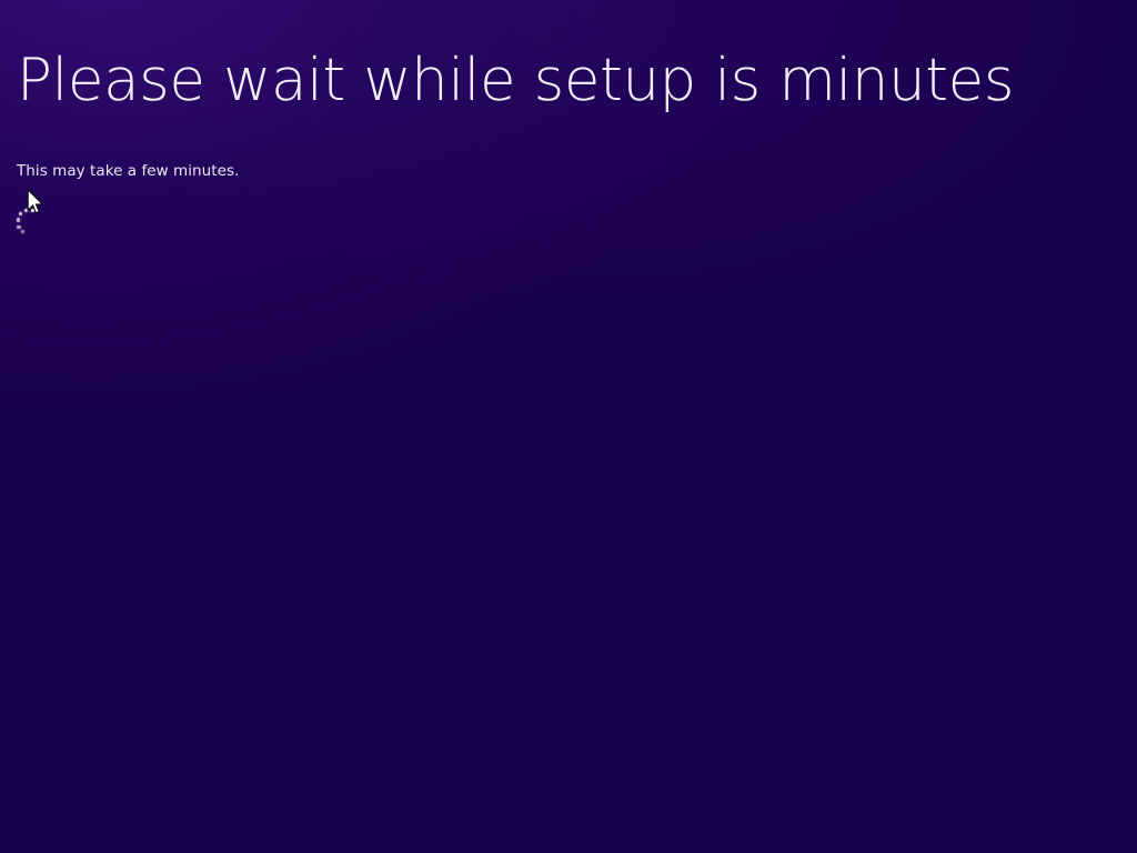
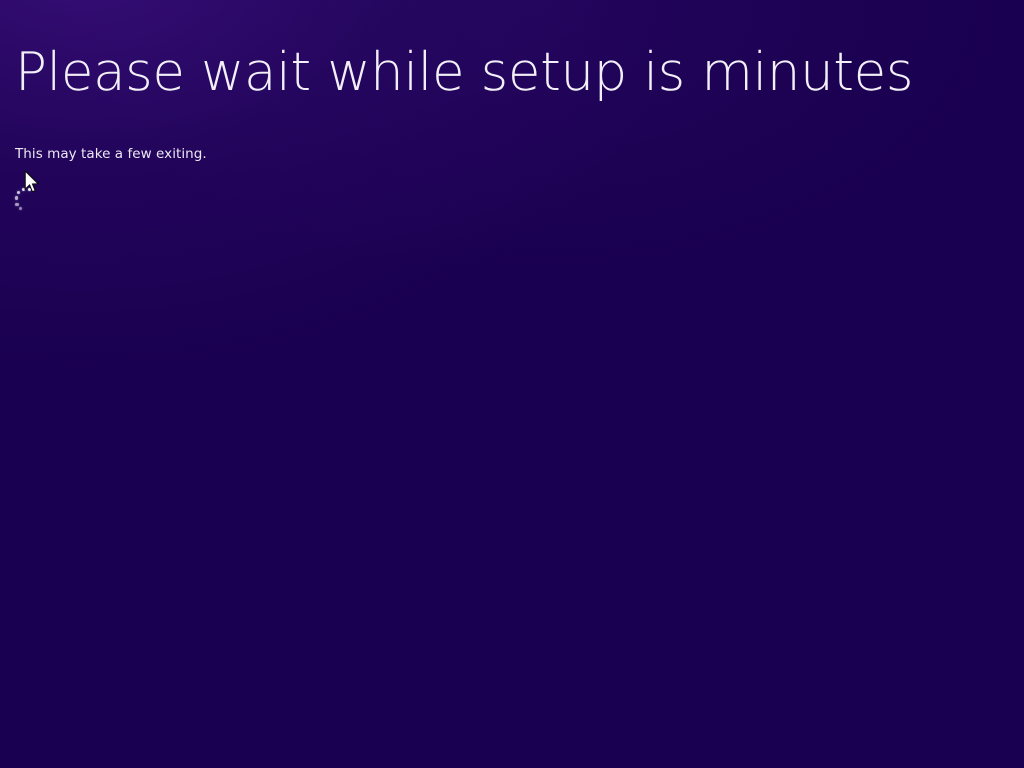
  Please wait while setup is minutes
- This may take a few minutes.
+ This may take a few exiting.
